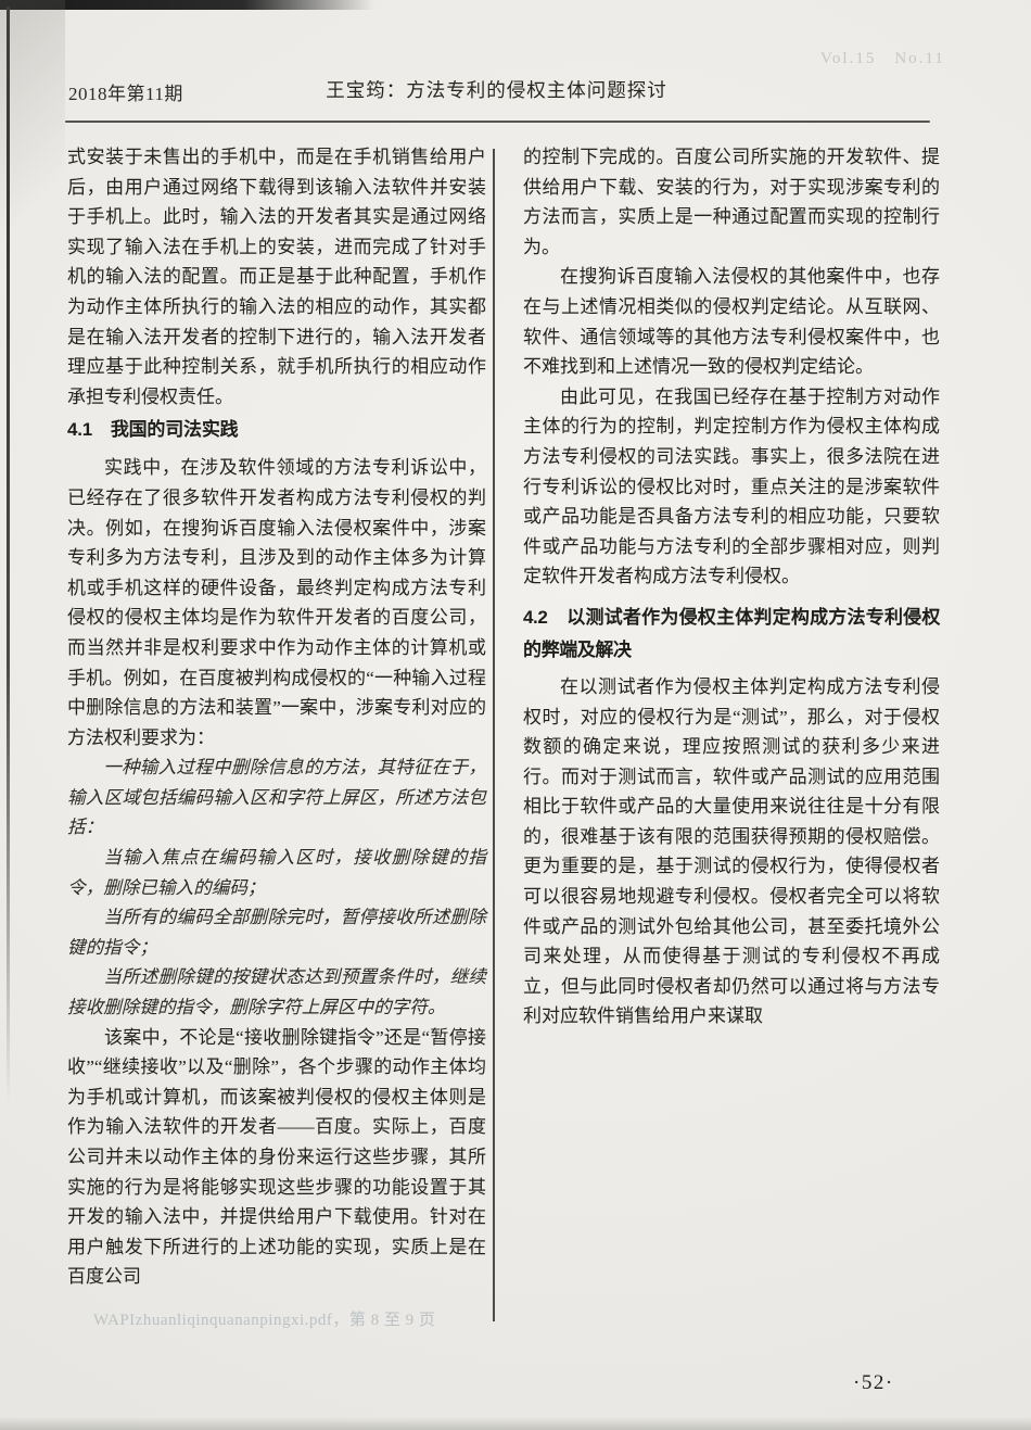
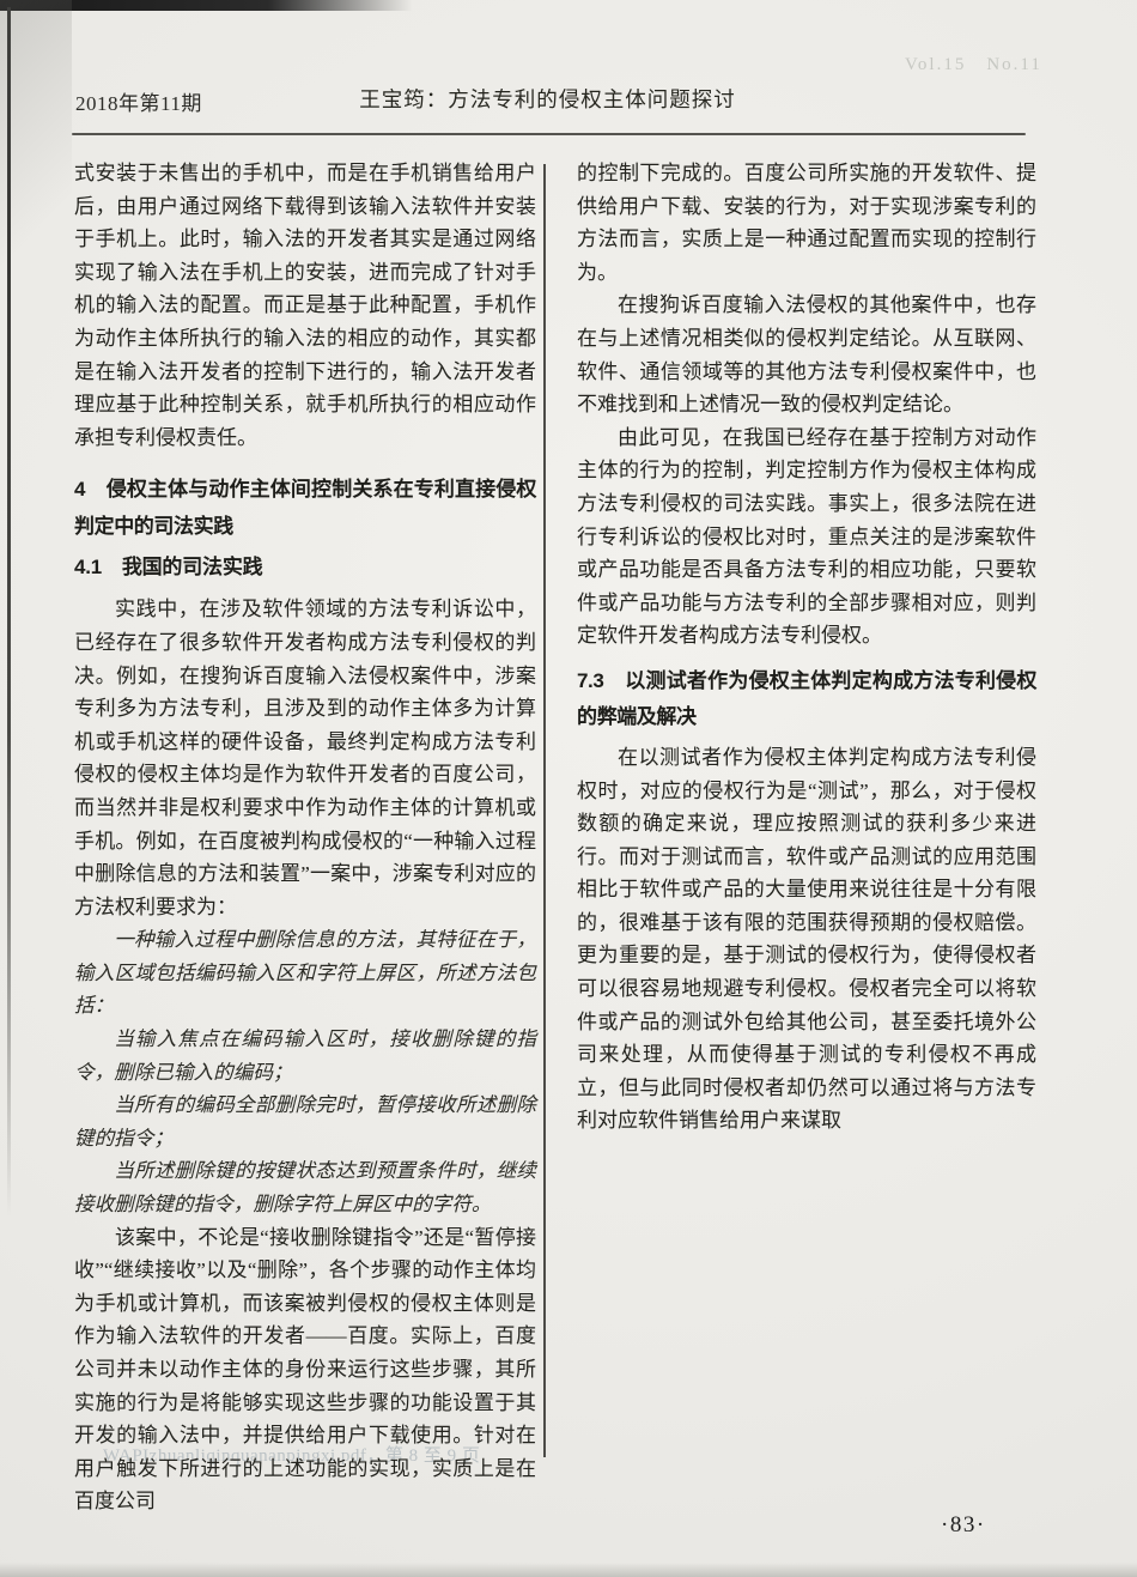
  Vol.15 No.11
  WAPIzhuanliqinquananpingxi.pdf，第 8 至 9 页
  2018年第11期
  王宝筠：方法专利的侵权主体问题探讨
  式安装于未售出的手机中，而是在手机销售给用户后，由用户通过网络下载得到该输入法软件并安装于手机上。此时，输入法的开发者其实是通过网络实现了输入法在手机上的安装，进而完成了针对手机的输入法的配置。而正是基于此种配置，手机作为动作主体所执行的输入法的相应的动作，其实都是在输入法开发者的控制下进行的，输入法开发者理应基于此种控制关系，就手机所执行的相应动作承担专利侵权责任。
+ 4 侵权主体与动作主体间控制关系在专利直接侵权判定中的司法实践
  4.1 我国的司法实践
  实践中，在涉及软件领域的方法专利诉讼中，已经存在了很多软件开发者构成方法专利侵权的判决。例如，在搜狗诉百度输入法侵权案件中，涉案专利多为方法专利，且涉及到的动作主体多为计算机或手机这样的硬件设备，最终判定构成方法专利侵权的侵权主体均是作为软件开发者的百度公司，而当然并非是权利要求中作为动作主体的计算机或手机。例如，在百度被判构成侵权的“一种输入过程中删除信息的方法和装置”一案中，涉案专利对应的方法权利要求为：
  一种输入过程中删除信息的方法，其特征在于，输入区域包括编码输入区和字符上屏区，所述方法包括：
  当输入焦点在编码输入区时，接收删除键的指令，删除已输入的编码；
  当所有的编码全部删除完时，暂停接收所述删除键的指令；
  当所述删除键的按键状态达到预置条件时，继续接收删除键的指令，删除字符上屏区中的字符。
  该案中，不论是“接收删除键指令”还是“暂停接收”“继续接收”以及“删除”，各个步骤的动作主体均为手机或计算机，而该案被判侵权的侵权主体则是作为输入法软件的开发者——百度。实际上，百度公司并未以动作主体的身份来运行这些步骤，其所实施的行为是将能够实现这些步骤的功能设置于其开发的输入法中，并提供给用户下载使用。针对在用户触发下所进行的上述功能的实现，实质上是在百度公司
  的控制下完成的。百度公司所实施的开发软件、提供给用户下载、安装的行为，对于实现涉案专利的方法而言，实质上是一种通过配置而实现的控制行为。
  在搜狗诉百度输入法侵权的其他案件中，也存在与上述情况相类似的侵权判定结论。从互联网、软件、通信领域等的其他方法专利侵权案件中，也不难找到和上述情况一致的侵权判定结论。
  由此可见，在我国已经存在基于控制方对动作主体的行为的控制，判定控制方作为侵权主体构成方法专利侵权的司法实践。事实上，很多法院在进行专利诉讼的侵权比对时，重点关注的是涉案软件或产品功能是否具备方法专利的相应功能，只要软件或产品功能与方法专利的全部步骤相对应，则判定软件开发者构成方法专利侵权。
- 4.2 以测试者作为侵权主体判定构成方法专利侵权的弊端及解决
+ 7.3 以测试者作为侵权主体判定构成方法专利侵权的弊端及解决
  在以测试者作为侵权主体判定构成方法专利侵权时，对应的侵权行为是“测试”，那么，对于侵权数额的确定来说，理应按照测试的获利多少来进行。而对于测试而言，软件或产品测试的应用范围相比于软件或产品的大量使用来说往往是十分有限的，很难基于该有限的范围获得预期的侵权赔偿。更为重要的是，基于测试的侵权行为，使得侵权者可以很容易地规避专利侵权。侵权者完全可以将软件或产品的测试外包给其他公司，甚至委托境外公司来处理，从而使得基于测试的专利侵权不再成立，但与此同时侵权者却仍然可以通过将与方法专利对应软件销售给用户来谋取
- ·52·
+ ·83·
